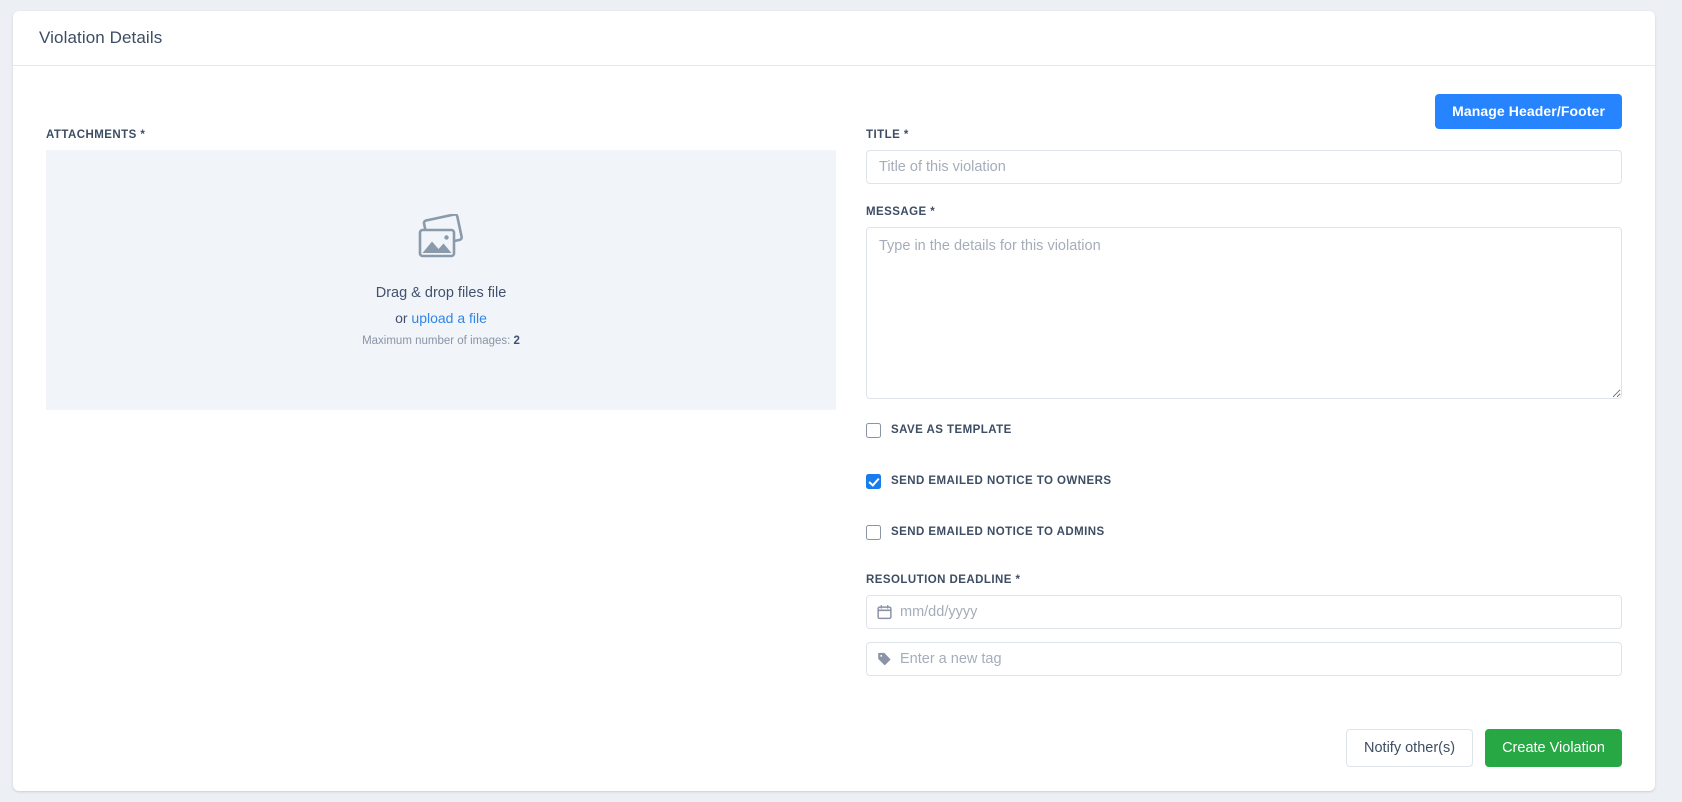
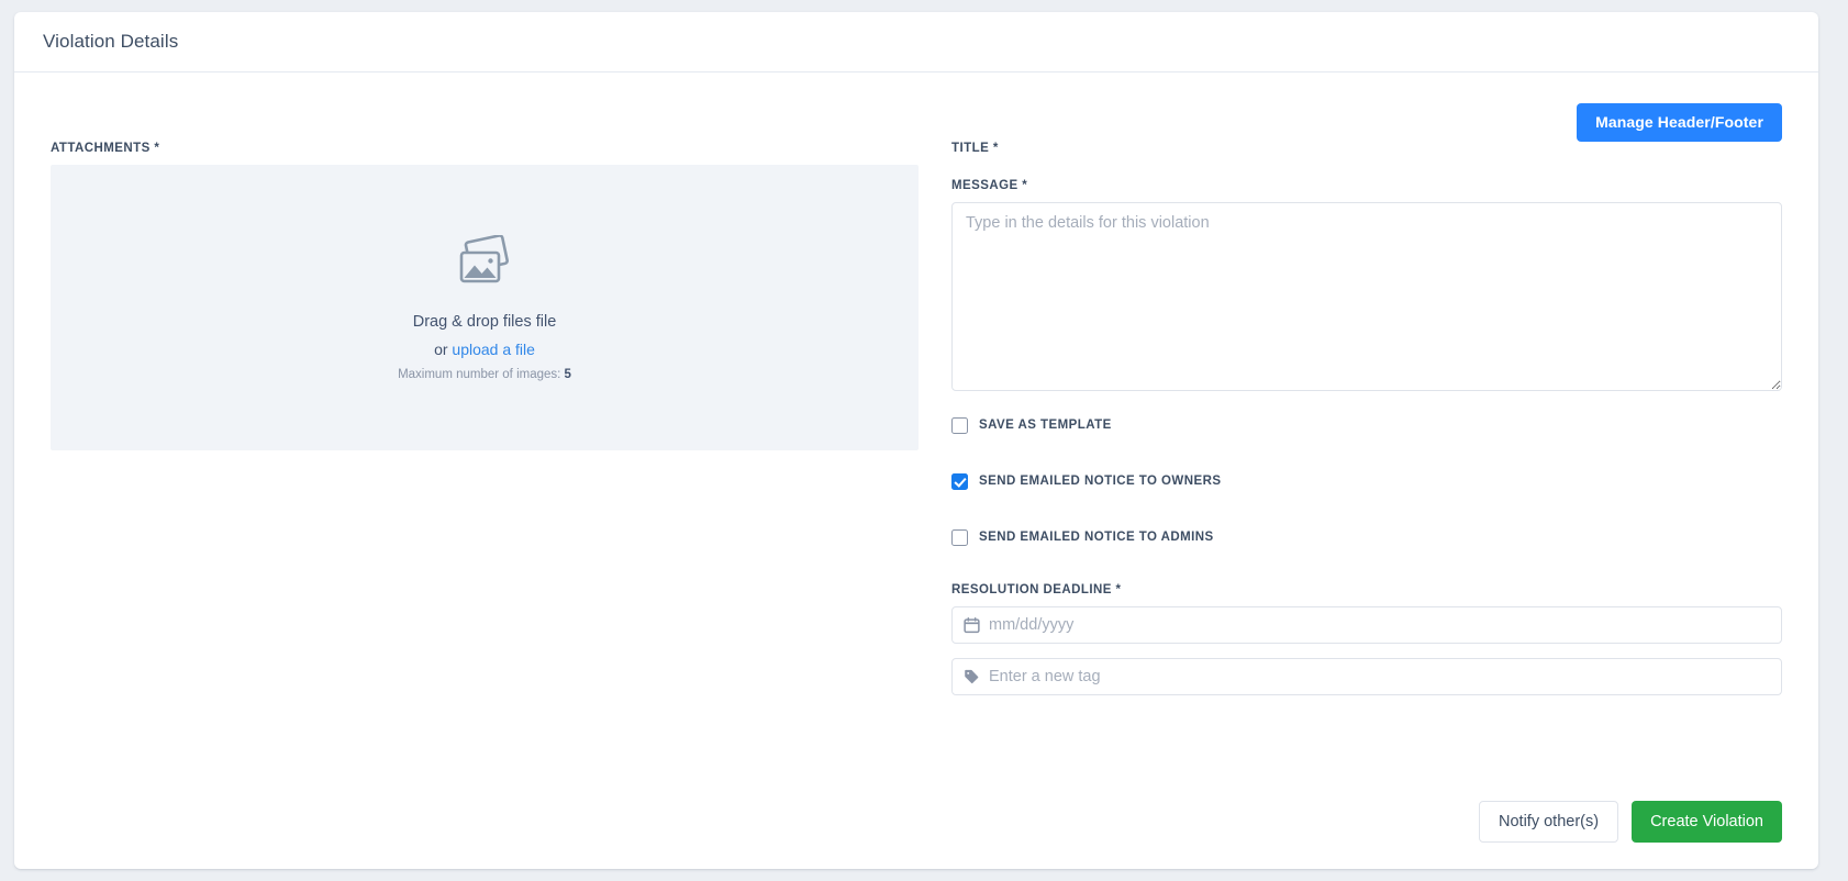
  Violation Details
  Manage Header/Footer
  ATTACHMENTS *
  Drag & drop files file
  or upload a file
- Maximum number of images: 2
+ Maximum number of images: 5
  TITLE *
- Title of this violation
  MESSAGE *
  Type in the details for this violation
  SAVE AS TEMPLATE
  SEND EMAILED NOTICE TO OWNERS
  SEND EMAILED NOTICE TO ADMINS
  RESOLUTION DEADLINE *
  mm/dd/yyyy
  Enter a new tag
  Notify other(s)
  Create Violation
